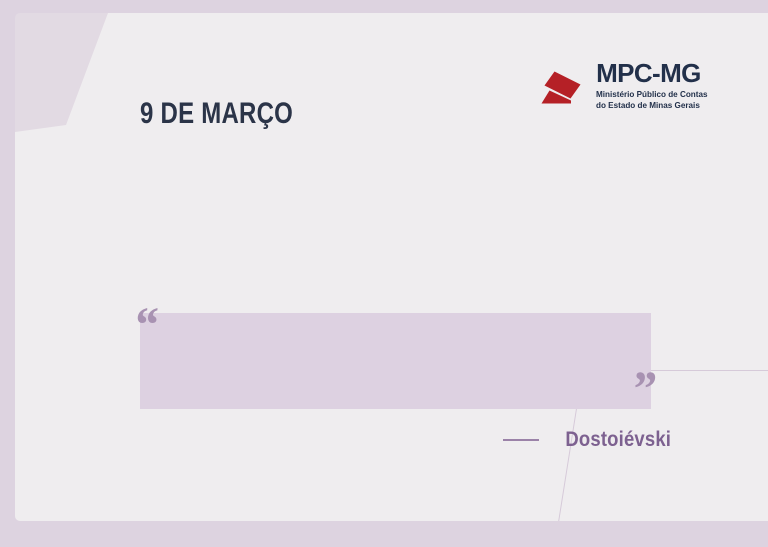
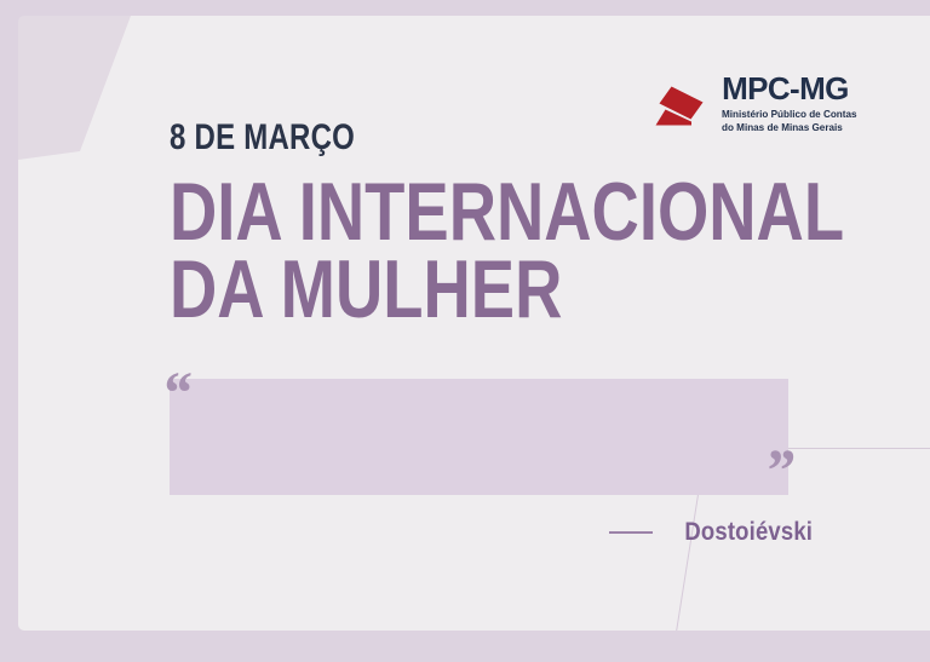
  MPC-MG
  Ministério Público de Contas
- do Estado de Minas Gerais
+ do Minas de Minas Gerais
- 9 DE MARÇO
+ 8 DE MARÇO
+ DIA INTERNACIONAL DA MULHER
  “
  ”
  Dostoiévski
